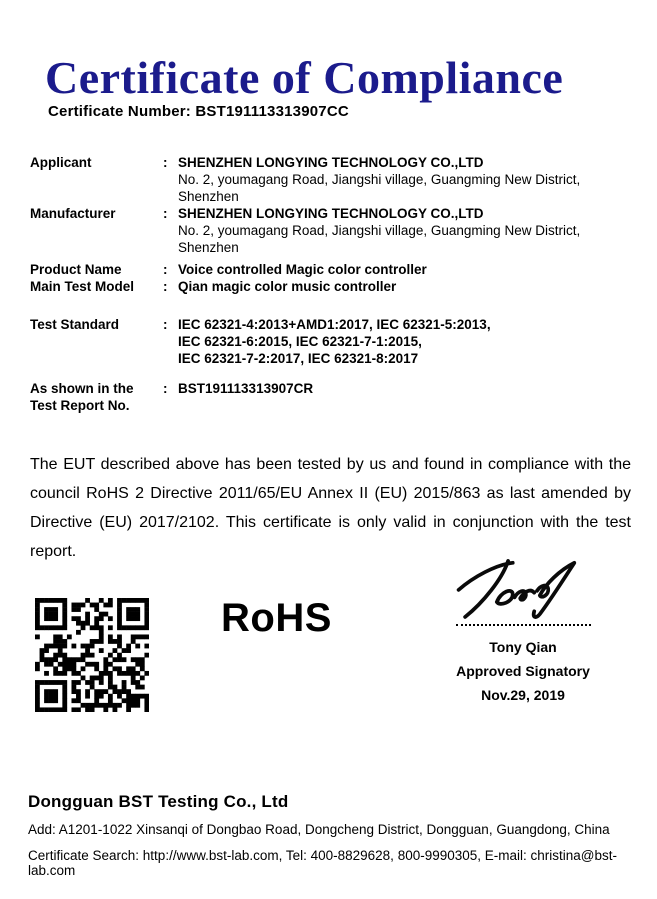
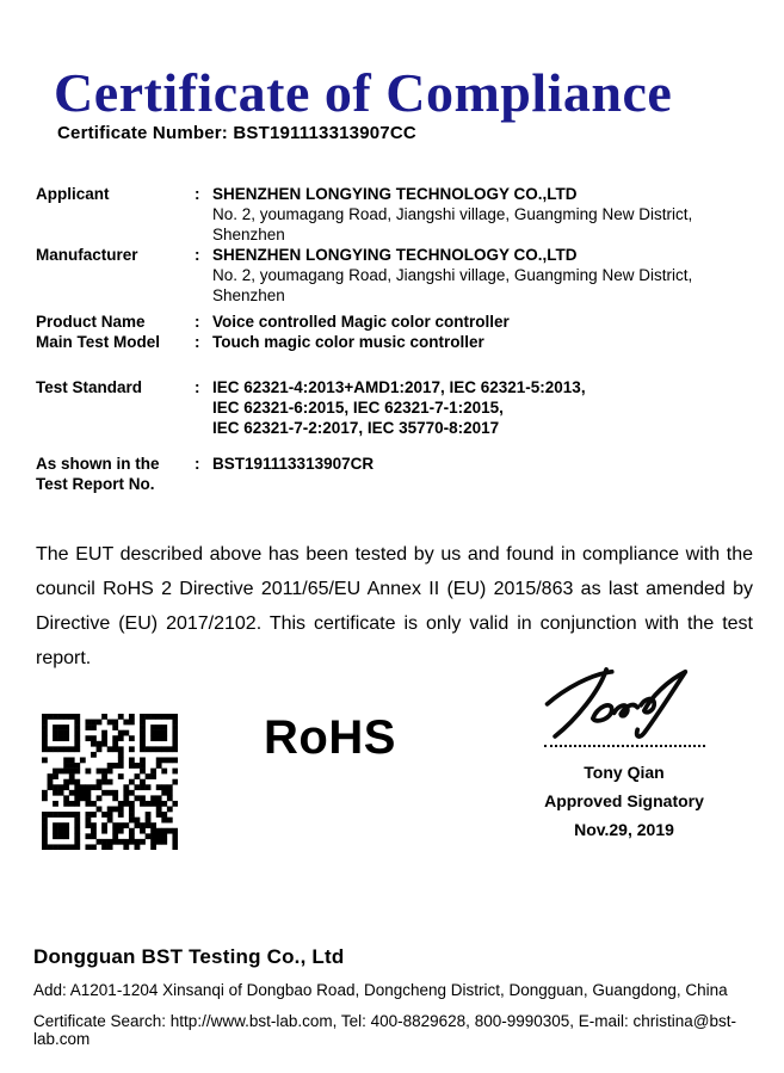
  Certificate of Compliance
  Certificate Number: BST191113313907CC
  Applicant
  :
  SHENZHEN LONGYING TECHNOLOGY CO.,LTD
  No. 2, youmagang Road, Jiangshi village, Guangming New District,
  Shenzhen
  Manufacturer
  :
  SHENZHEN LONGYING TECHNOLOGY CO.,LTD
  No. 2, youmagang Road, Jiangshi village, Guangming New District,
  Shenzhen
  Product Name
  :
  Voice controlled Magic color controller
  Main Test Model
  :
- Qian magic color music controller
+ Touch magic color music controller
  Test Standard
  :
  IEC 62321-4:2013+AMD1:2017, IEC 62321-5:2013,
  IEC 62321-6:2015, IEC 62321-7-1:2015,
- IEC 62321-7-2:2017, IEC 62321-8:2017
+ IEC 62321-7-2:2017, IEC 35770-8:2017
  As shown in the
  Test Report No.
  :
  BST191113313907CR
  The EUT described above has been tested by us and found in compliance with the council RoHS 2 Directive 2011/65/EU Annex II (EU) 2015/863 as last amended by Directive (EU) 2017/2102. This certificate is only valid in conjunction with the test report.
  RoHS
  Tony Qian
  Approved Signatory
  Nov.29, 2019
  Dongguan BST Testing Co., Ltd
- Add: A1201-1022 Xinsanqi of Dongbao Road, Dongcheng District, Dongguan, Guangdong, China
+ Add: A1201-1204 Xinsanqi of Dongbao Road, Dongcheng District, Dongguan, Guangdong, China
  Certificate Search: http://www.bst-lab.com, Tel: 400-8829628, 800-9990305, E-mail: christina@bst-lab.com
